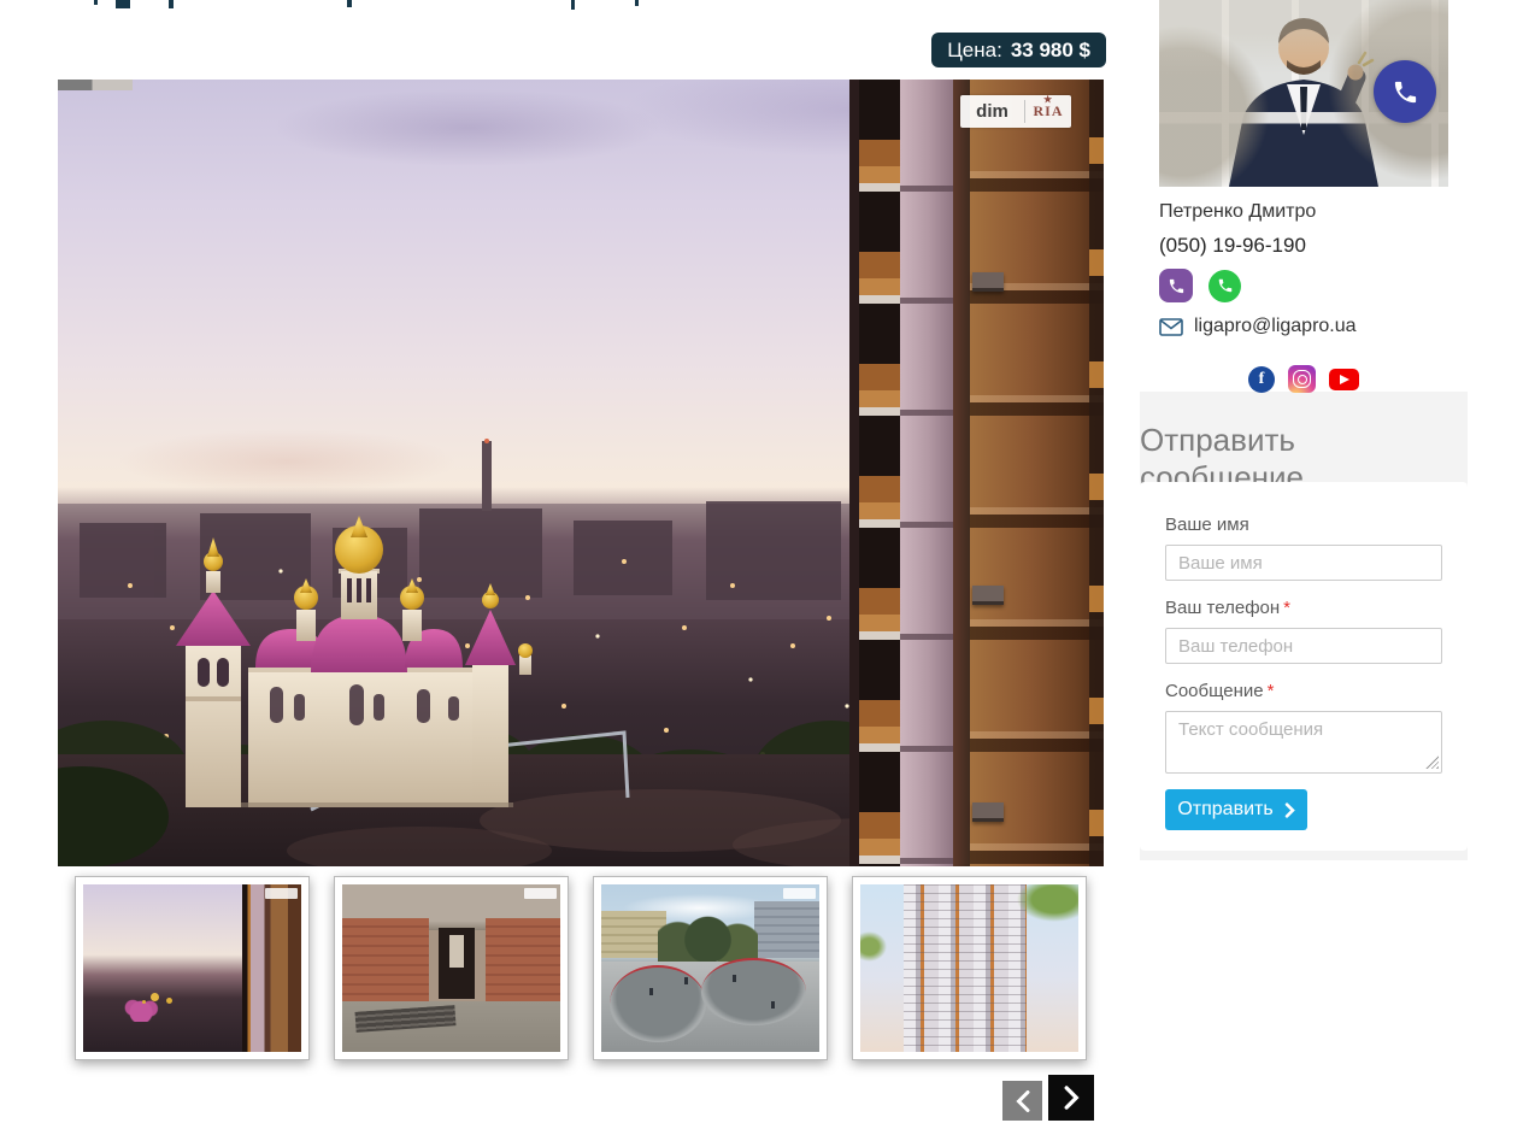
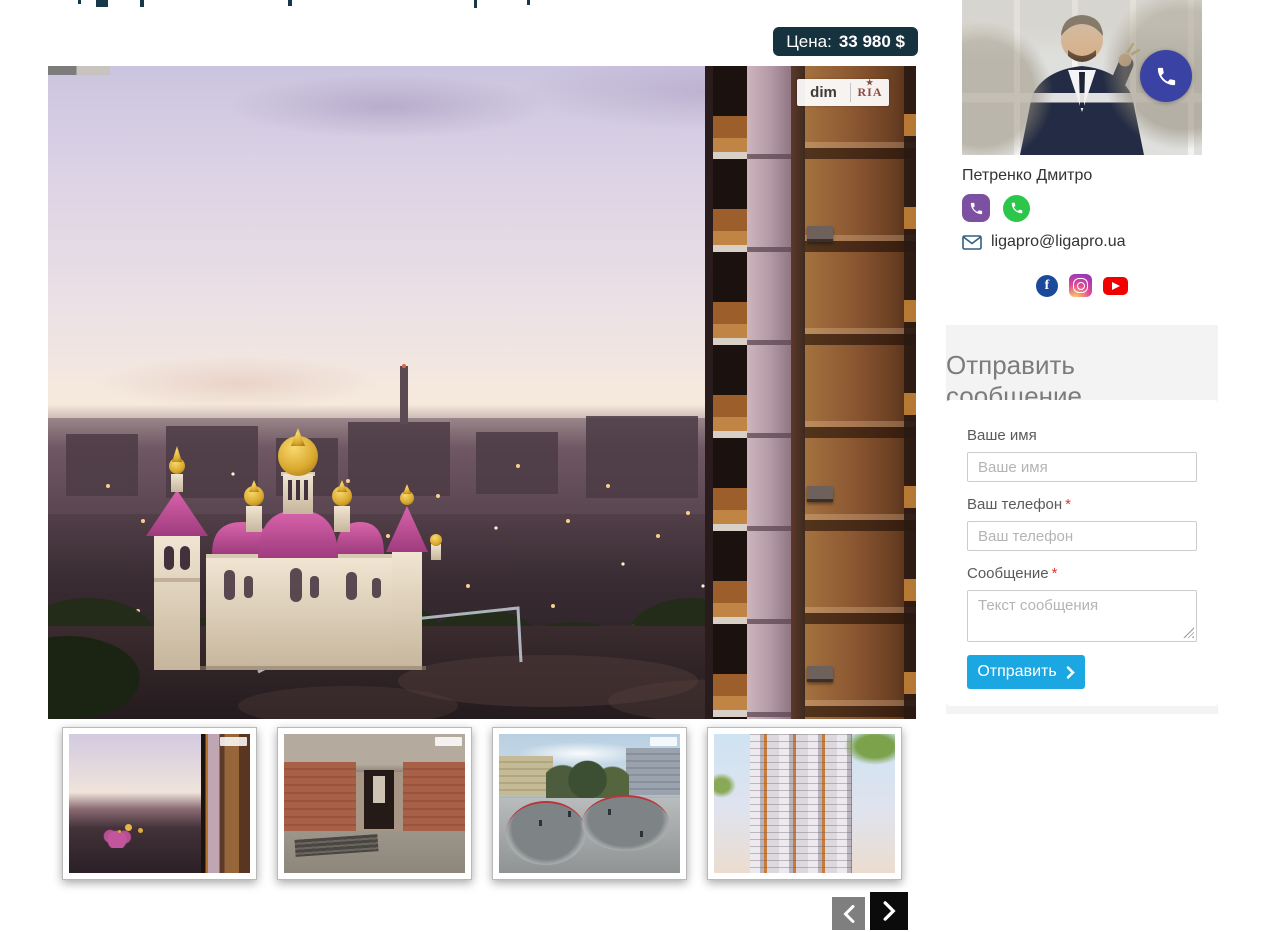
  Цена:
  33 980 $
  dim
  ★
  RIA
  Петренко Дмитро
- (050) 19-96-190
  ligapro@ligapro.ua
  f
  Отправить сообщение
  Ваше имя Ваше имя Ваш телефон * Ваш телефон Сообщение *
  Текст сообщения
  Отправить
